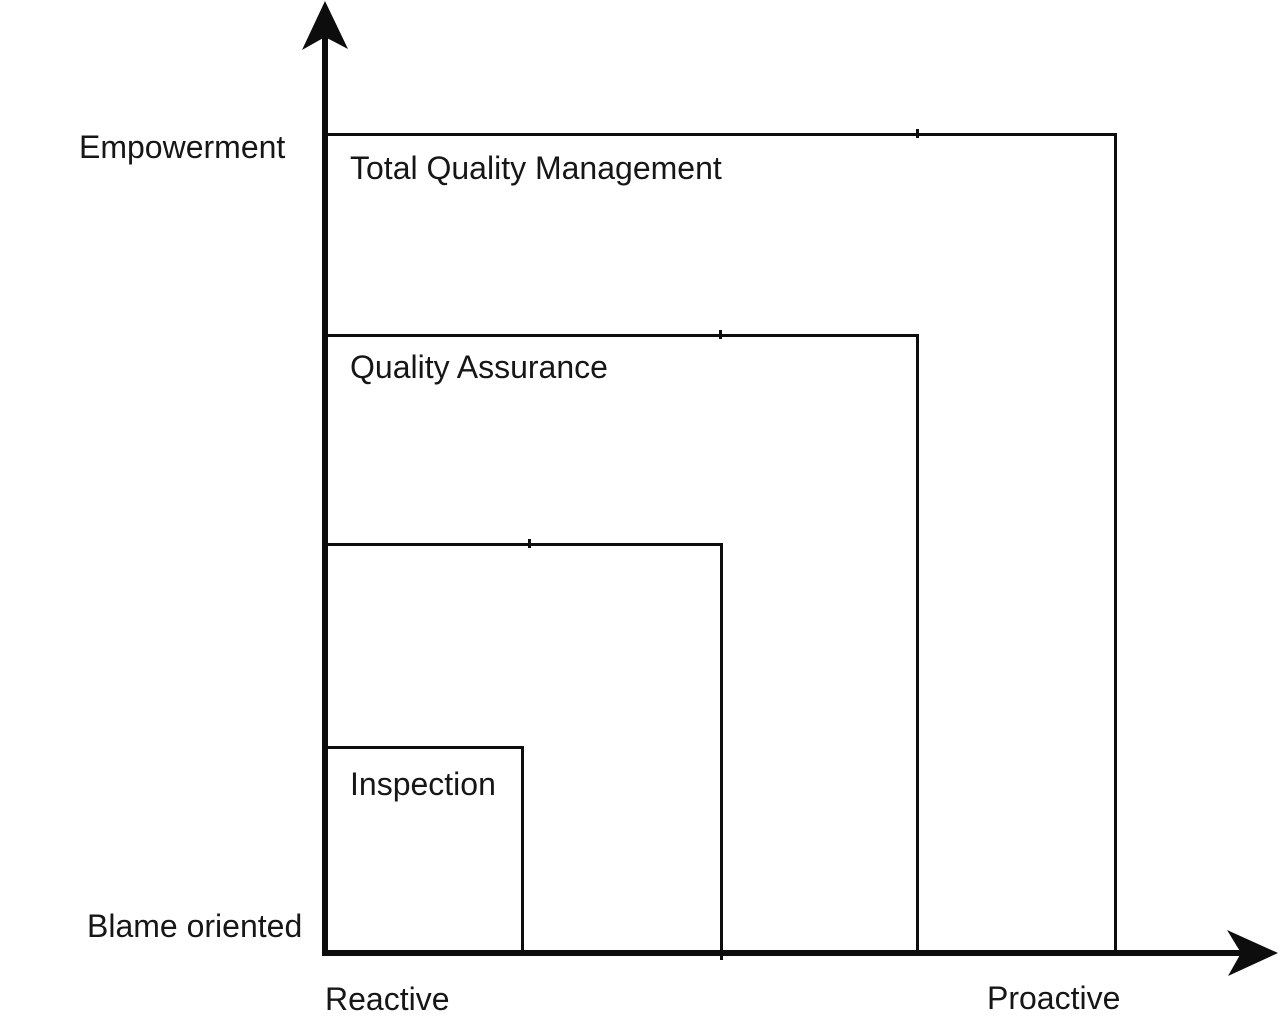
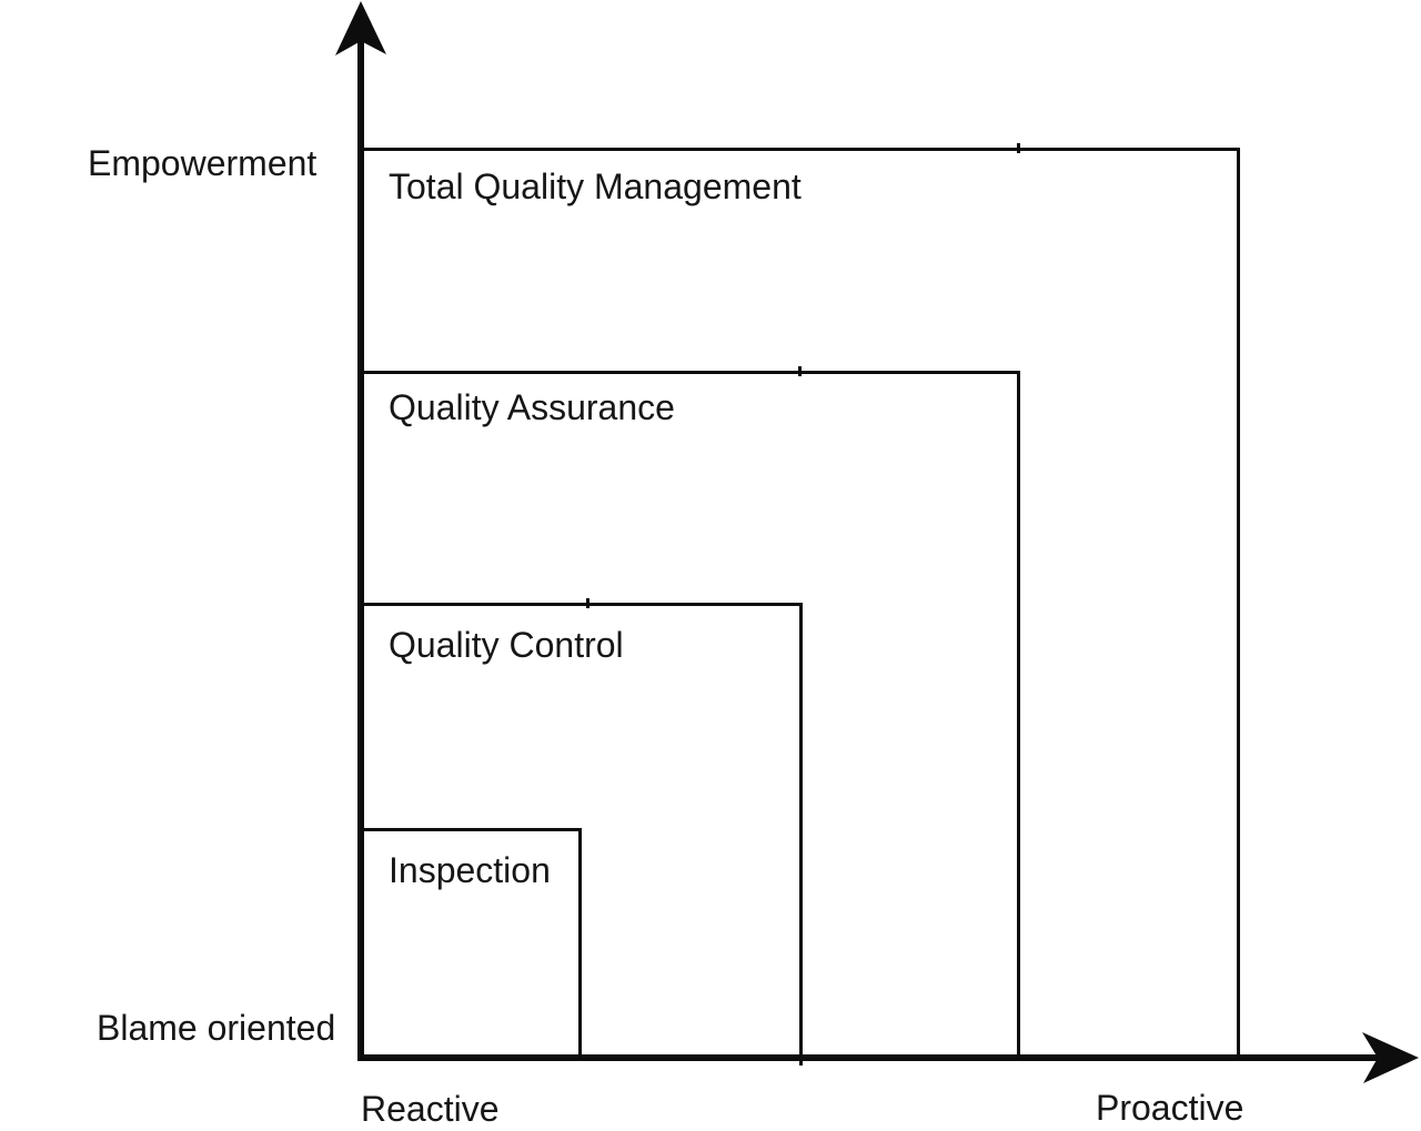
  Total Quality Management
  Quality Assurance
+ Quality Control
  Inspection
  Empowerment
  Blame oriented
  Reactive
  Proactive
